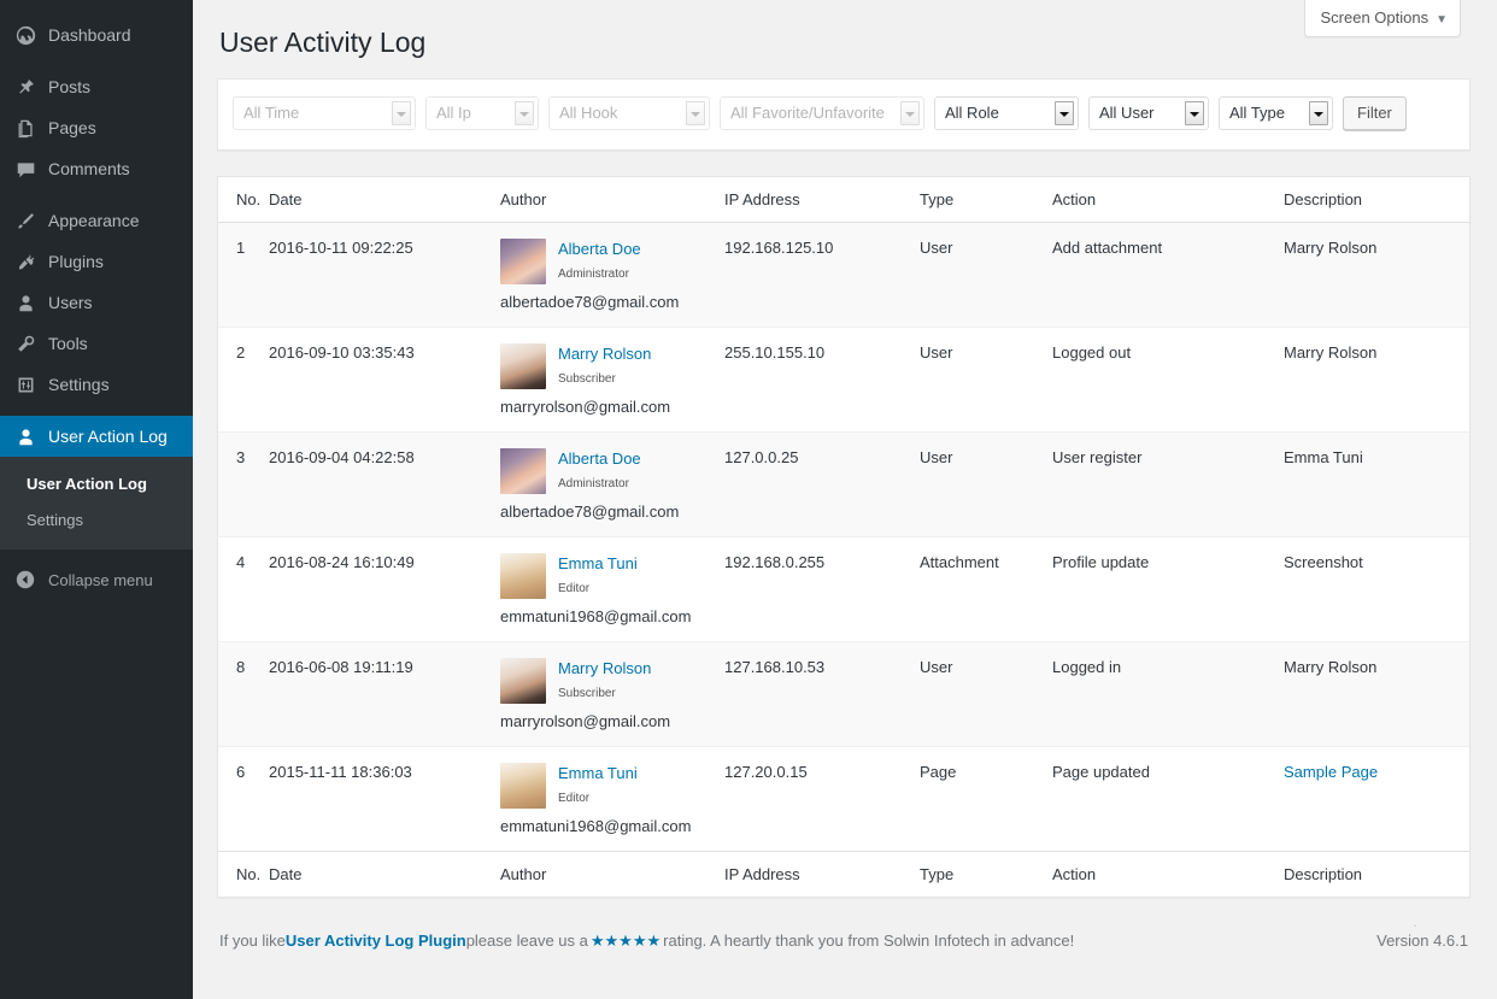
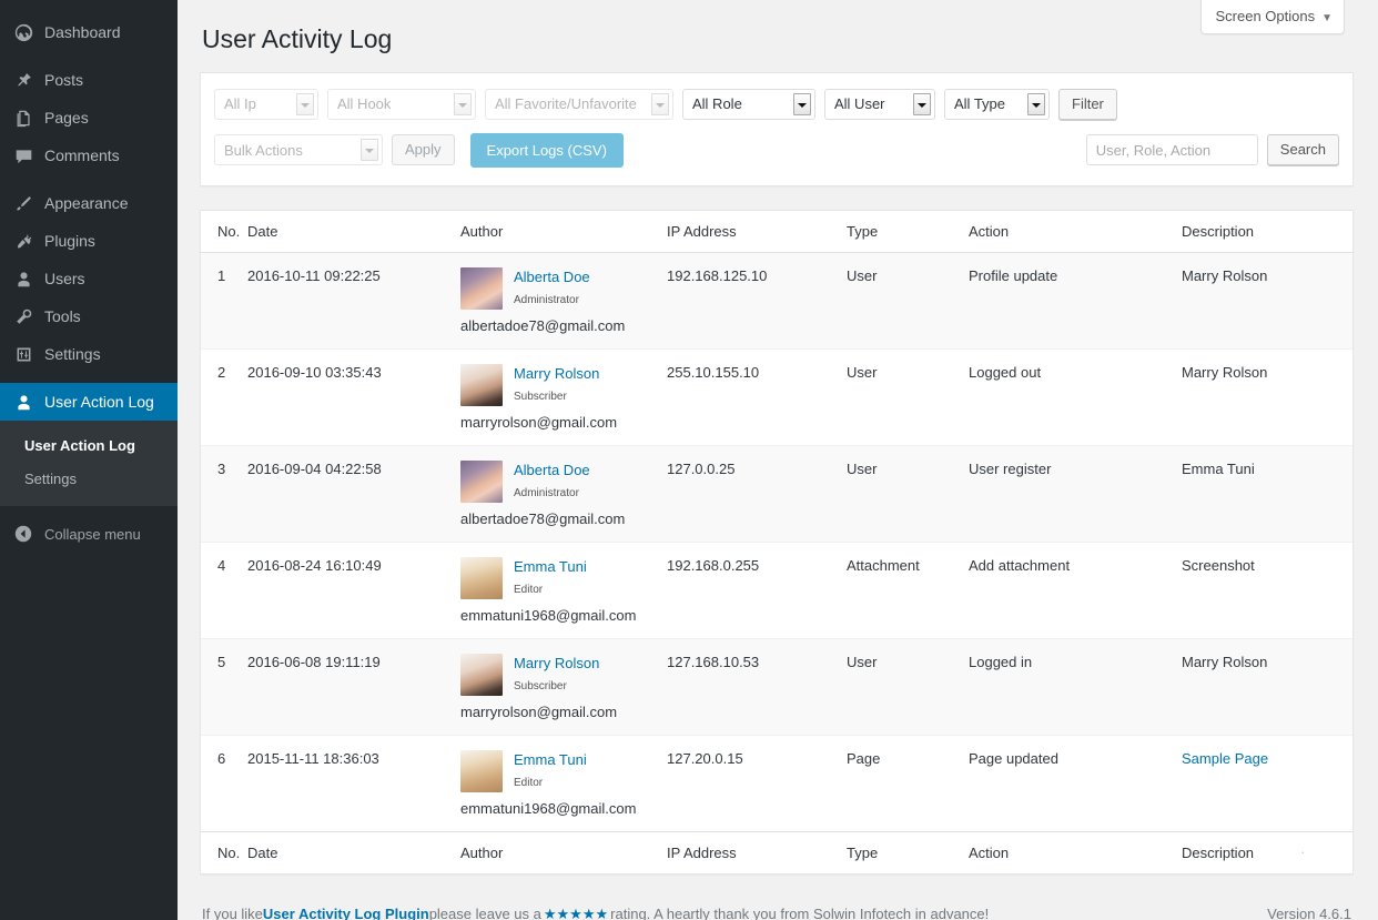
  Dashboard
  Posts
  Pages
  Comments
  Appearance
  Plugins
  Users
  Tools
  Settings
  User Action Log
  User Action Log
  Settings
  Collapse menu
  Screen Options ▼
  User Activity Log
- All Time
  All Ip
  All Hook
  All Favorite/Unfavorite
  All Role
  All User
  All Type
  Filter
+ Bulk Actions
+ Apply
+ Export Logs (CSV)
+ User, Role, Action
+ Search
  No.	Date	Author	IP Address	Type	Action	Description
- 1	2016-10-11 09:22:25	Alberta Doe Administrator albertadoe78@gmail.com	192.168.125.10	User	Add attachment	Marry Rolson
+ 1	2016-10-11 09:22:25	Alberta Doe Administrator albertadoe78@gmail.com	192.168.125.10	User	Profile update	Marry Rolson
  2	2016-09-10 03:35:43	Marry Rolson Subscriber marryrolson@gmail.com	255.10.155.10	User	Logged out	Marry Rolson
  3	2016-09-04 04:22:58	Alberta Doe Administrator albertadoe78@gmail.com	127.0.0.25	User	User register	Emma Tuni
- 4	2016-08-24 16:10:49	Emma Tuni Editor emmatuni1968@gmail.com	192.168.0.255	Attachment	Profile update	Screenshot
+ 4	2016-08-24 16:10:49	Emma Tuni Editor emmatuni1968@gmail.com	192.168.0.255	Attachment	Add attachment	Screenshot
- 8	2016-06-08 19:11:19	Marry Rolson Subscriber marryrolson@gmail.com	127.168.10.53	User	Logged in	Marry Rolson
+ 5	2016-06-08 19:11:19	Marry Rolson Subscriber marryrolson@gmail.com	127.168.10.53	User	Logged in	Marry Rolson
  6	2015-11-11 18:36:03	Emma Tuni Editor emmatuni1968@gmail.com	127.20.0.15	Page	Page updated	Sample Page
  No.	Date	Author	IP Address	Type	Action	Description
  .
  If you like
  User Activity Log Plugin
  please leave us a
  ★★★★★
  rating. A heartly thank you from Solwin Infotech in advance!
  Version 4.6.1
